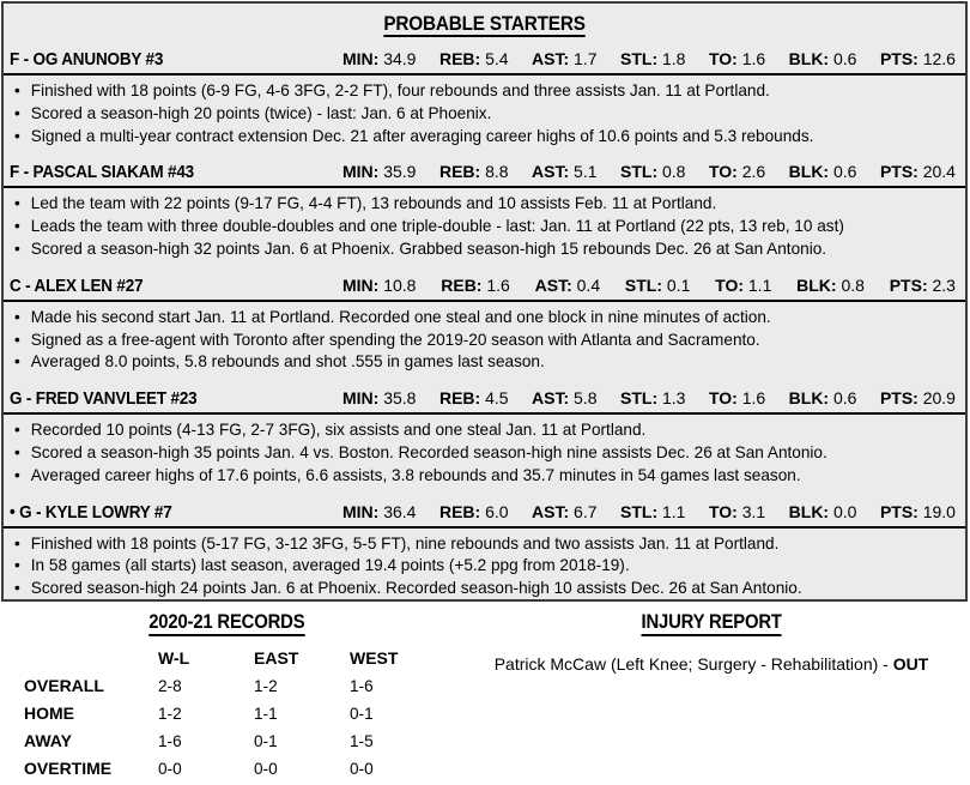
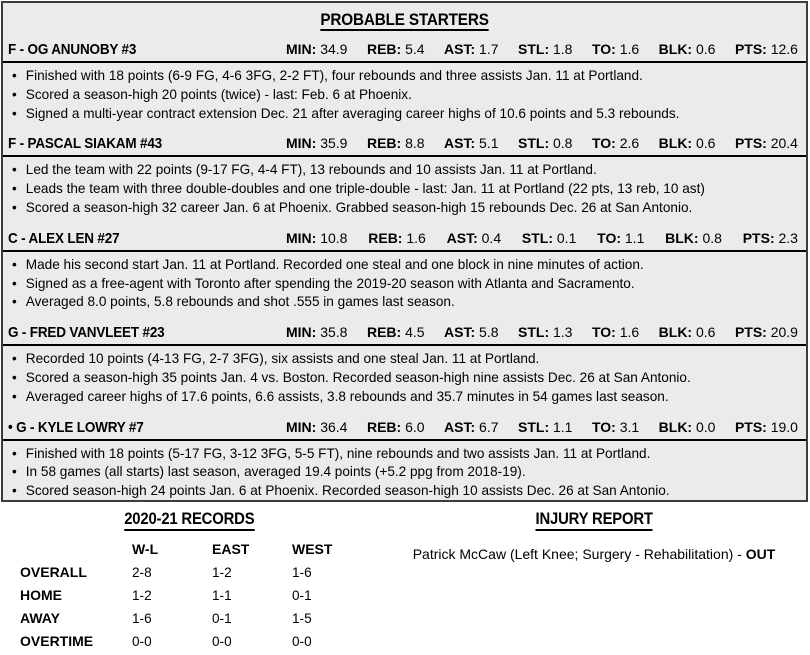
  PROBABLE STARTERS
  F - OG ANUNOBY #3
  MIN: 34.9
  REB: 5.4
  AST: 1.7
  STL: 1.8
  TO: 1.6
  BLK: 0.6
  PTS: 12.6
  Finished with 18 points (6-9 FG, 4-6 3FG, 2-2 FT), four rebounds and three assists Jan. 11 at Portland.
- Scored a season-high 20 points (twice) - last: Jan. 6 at Phoenix.
+ Scored a season-high 20 points (twice) - last: Feb. 6 at Phoenix.
  Signed a multi-year contract extension Dec. 21 after averaging career highs of 10.6 points and 5.3 rebounds.
  F - PASCAL SIAKAM #43
  MIN: 35.9
  REB: 8.8
  AST: 5.1
  STL: 0.8
  TO: 2.6
  BLK: 0.6
  PTS: 20.4
- Led the team with 22 points (9-17 FG, 4-4 FT), 13 rebounds and 10 assists Feb. 11 at Portland.
+ Led the team with 22 points (9-17 FG, 4-4 FT), 13 rebounds and 10 assists Jan. 11 at Portland.
  Leads the team with three double-doubles and one triple-double - last: Jan. 11 at Portland (22 pts, 13 reb, 10 ast)
- Scored a season-high 32 points Jan. 6 at Phoenix. Grabbed season-high 15 rebounds Dec. 26 at San Antonio.
+ Scored a season-high 32 career Jan. 6 at Phoenix. Grabbed season-high 15 rebounds Dec. 26 at San Antonio.
  C - ALEX LEN #27
  MIN: 10.8
  REB: 1.6
  AST: 0.4
  STL: 0.1
  TO: 1.1
  BLK: 0.8
  PTS: 2.3
  Made his second start Jan. 11 at Portland. Recorded one steal and one block in nine minutes of action.
  Signed as a free-agent with Toronto after spending the 2019-20 season with Atlanta and Sacramento.
  Averaged 8.0 points, 5.8 rebounds and shot .555 in games last season.
  G - FRED VANVLEET #23
  MIN: 35.8
  REB: 4.5
  AST: 5.8
  STL: 1.3
  TO: 1.6
  BLK: 0.6
  PTS: 20.9
  Recorded 10 points (4-13 FG, 2-7 3FG), six assists and one steal Jan. 11 at Portland.
  Scored a season-high 35 points Jan. 4 vs. Boston. Recorded season-high nine assists Dec. 26 at San Antonio.
  Averaged career highs of 17.6 points, 6.6 assists, 3.8 rebounds and 35.7 minutes in 54 games last season.
  • G - KYLE LOWRY #7
  MIN: 36.4
  REB: 6.0
  AST: 6.7
  STL: 1.1
  TO: 3.1
  BLK: 0.0
  PTS: 19.0
  Finished with 18 points (5-17 FG, 3-12 3FG, 5-5 FT), nine rebounds and two assists Jan. 11 at Portland.
  In 58 games (all starts) last season, averaged 19.4 points (+5.2 ppg from 2018-19).
  Scored season-high 24 points Jan. 6 at Phoenix. Recorded season-high 10 assists Dec. 26 at San Antonio.
  2020-21 RECORDS
  W-L
  EAST
  WEST
  OVERALL
  2-8
  1-2
  1-6
  HOME
  1-2
  1-1
  0-1
  AWAY
  1-6
  0-1
  1-5
  OVERTIME
  0-0
  0-0
  0-0
  INJURY REPORT
  Patrick McCaw (Left Knee; Surgery - Rehabilitation) - OUT
